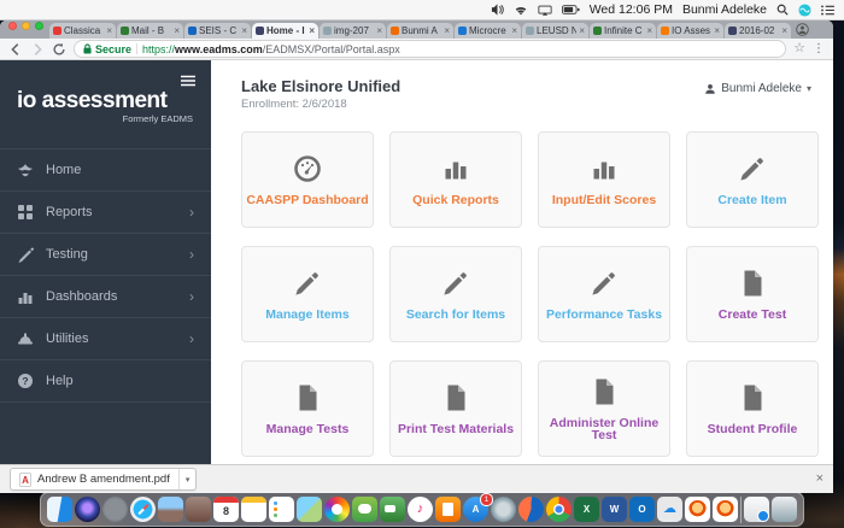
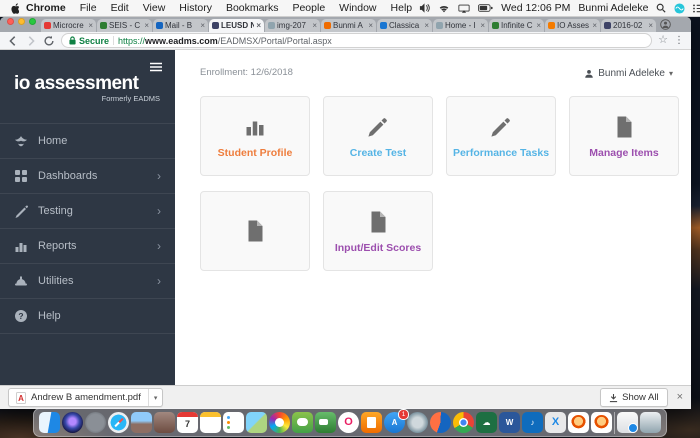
+ Chrome File Edit View History Bookmarks People Window Help
  Wed 12:06 PM
  Bunmi Adeleke
- Classica
+ Microcre
  ×
- Mail - B
+ SEIS - C
  ×
- SEIS - C
+ Mail - B
  ×
- Home - I
+ LEUSD N
  ×
  img-207
  ×
  Bunmi A
  ×
- Microcre
+ Classica
  ×
- LEUSD N
+ Home - I
  ×
  Infinite C
  ×
  IO Asses
  ×
  2016-02
  ×
  Secure
  https://www.eadms.com/EADMSX/Portal/Portal.aspx
  ☆
  ⋮
  io assessment
  Formerly EADMS
  Home
- Reports
+ Dashboards
  ›
  Testing
  ›
- Dashboards
+ Reports
  ›
  Utilities
  ›
  ?
  Help
- Lake Elsinore Unified
- Enrollment: 2/6/2018
+ Enrollment: 12/6/2018
  Bunmi Adeleke
  ▾
- CAASPP Dashboard
- Quick Reports
- Input/Edit Scores
+ Student Profile
- Create Item
- Manage Items
+ Create Test
- Search for Items
  Performance Tasks
- Create Test
+ Manage Items
- Manage Tests
- Print Test Materials
- Administer Online Test
- Student Profile
+ Input/Edit Scores
  A
  Andrew B amendment.pdf
+ Show All
  ×
- 8
+ 7
- ♪
+ O
  A
- X
+ ☁
  W
- O
+ ♪
- ☁
+ X
